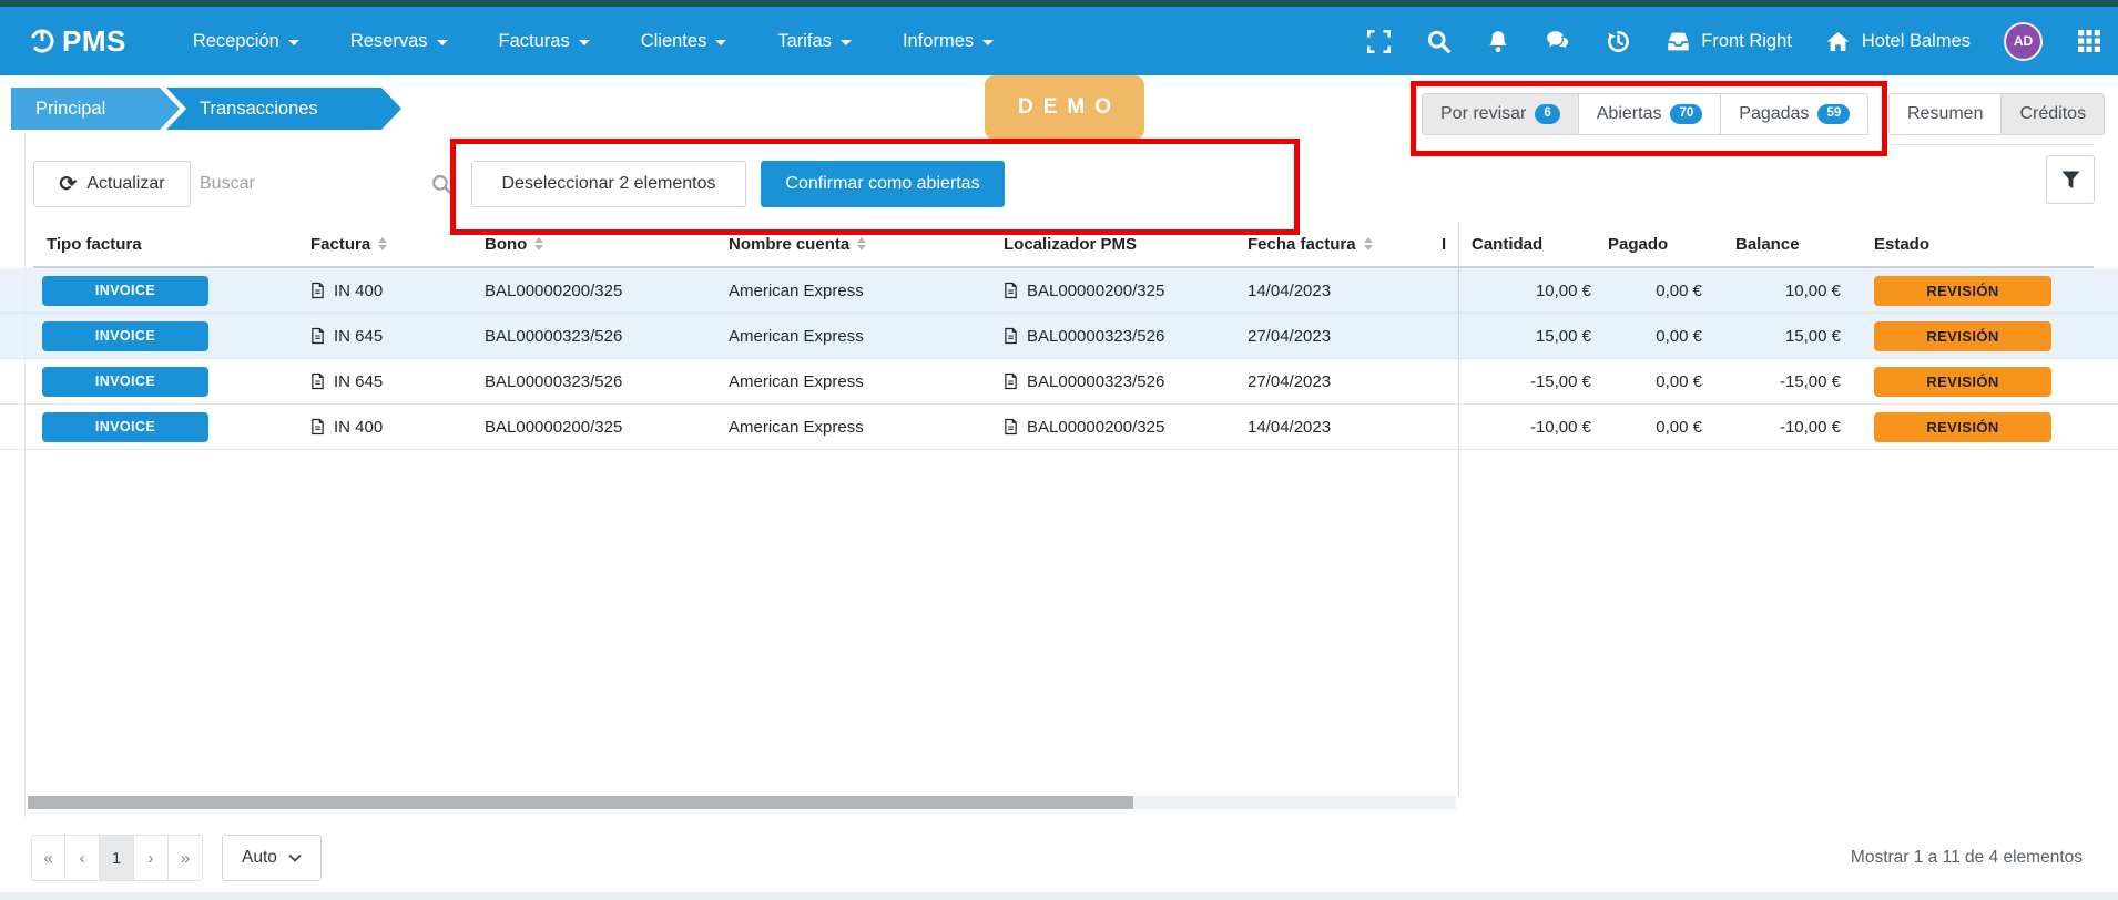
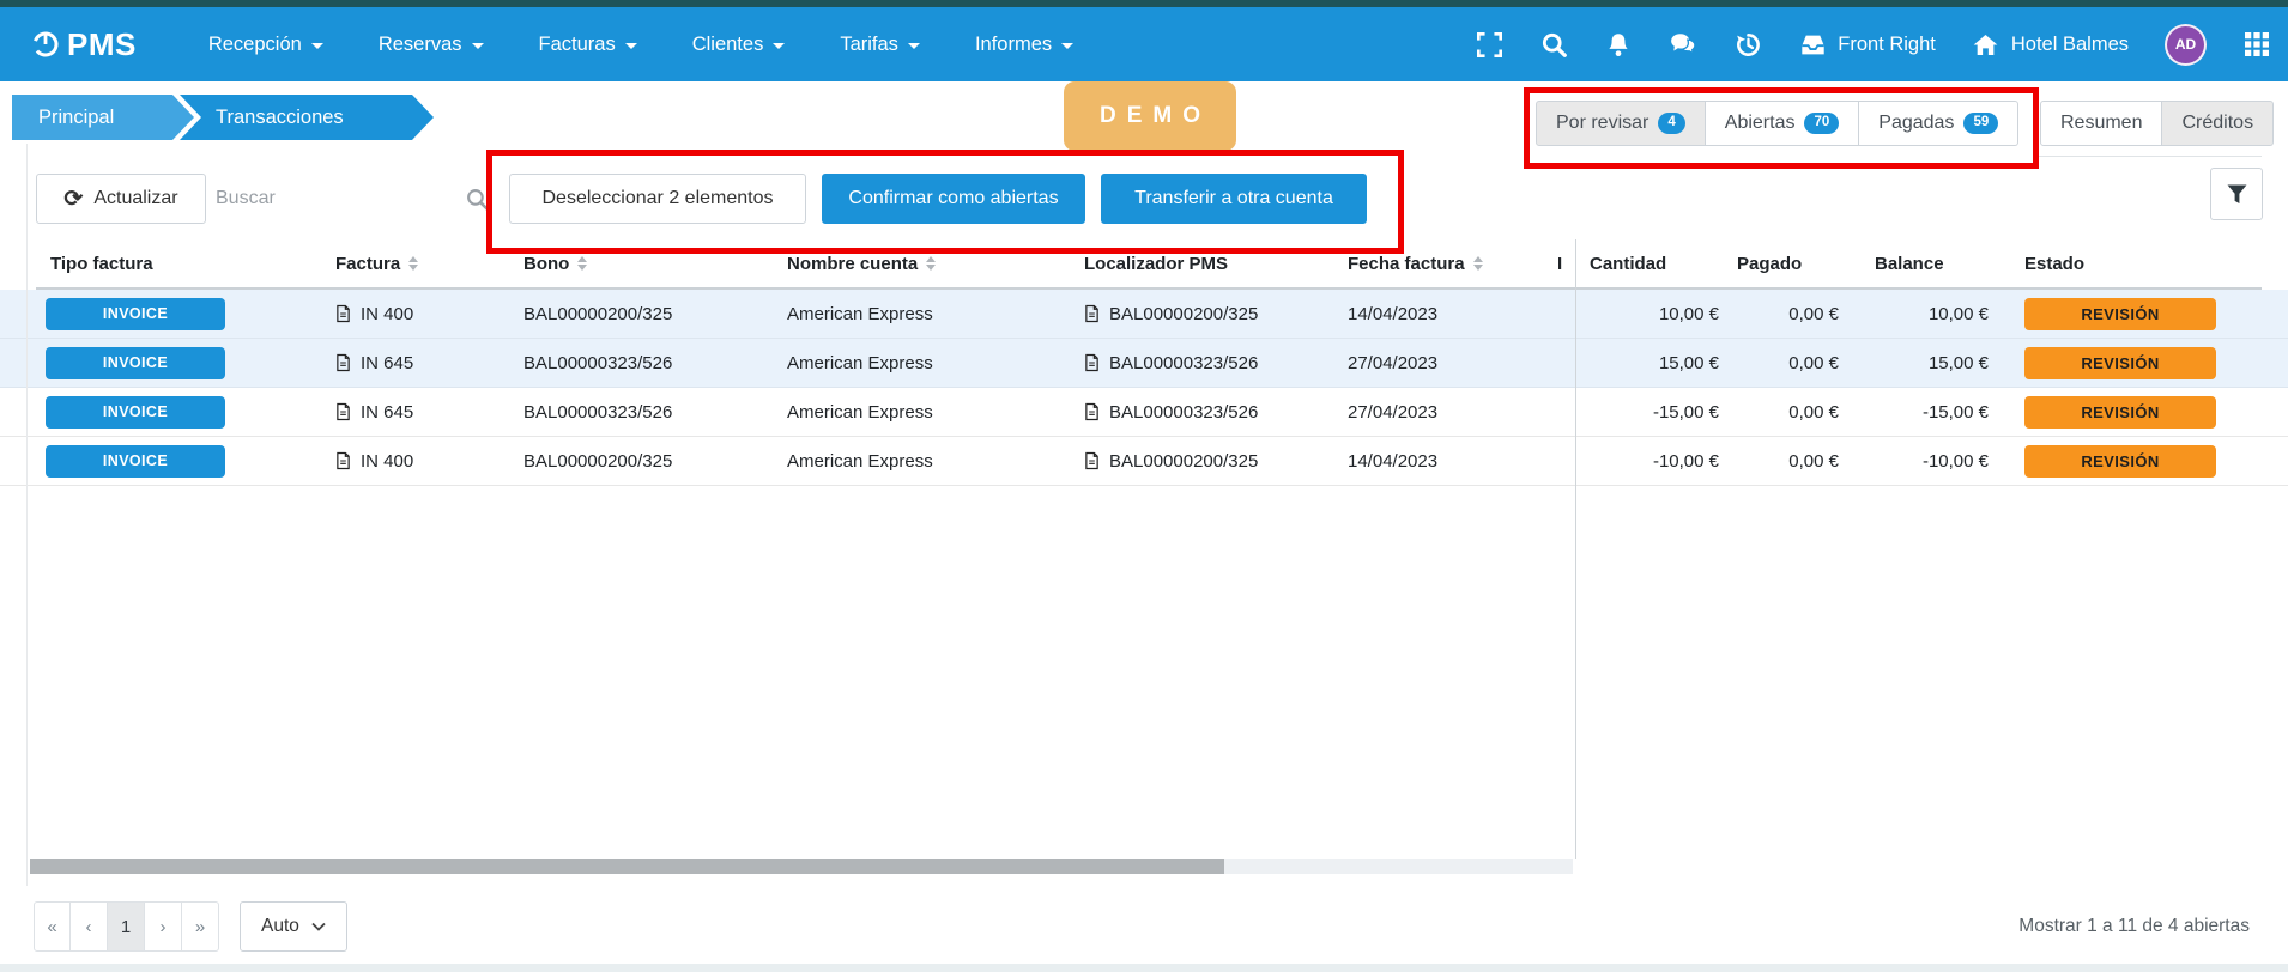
  PMS
  Recepción
  Reservas
  Facturas
  Clientes
  Tarifas
  Informes
  Front Right
  Hotel Balmes
  AD
  Principal
  Transacciones
  DEMO
  Por revisar
- 6
+ 4
  Abiertas
  70
  Pagadas
  59
  Resumen
  Créditos
  ⟳
  Actualizar
  Buscar
  Deseleccionar 2 elementos
  Confirmar como abiertas
+ Transferir a otra cuenta
  Tipo factura
  Factura
  Bono
  Nombre cuenta
  Localizador PMS
  Fecha factura
  I
  Cantidad
  Pagado
  Balance
  Estado
  INVOICE
  IN 400
  BAL00000200/325
  American Express
  BAL00000200/325
  14/04/2023
  10,00 €
  0,00 €
  10,00 €
  REVISIÓN
  INVOICE
  IN 645
  BAL00000323/526
  American Express
  BAL00000323/526
  27/04/2023
  15,00 €
  0,00 €
  15,00 €
  REVISIÓN
  INVOICE
  IN 645
  BAL00000323/526
  American Express
  BAL00000323/526
  27/04/2023
  -15,00 €
  0,00 €
  -15,00 €
  REVISIÓN
  INVOICE
  IN 400
  BAL00000200/325
  American Express
  BAL00000200/325
  14/04/2023
  -10,00 €
  0,00 €
  -10,00 €
  REVISIÓN
  «
  ‹
  1
  ›
  »
  Auto
- Mostrar 1 a 11 de 4 elementos
+ Mostrar 1 a 11 de 4 abiertas
